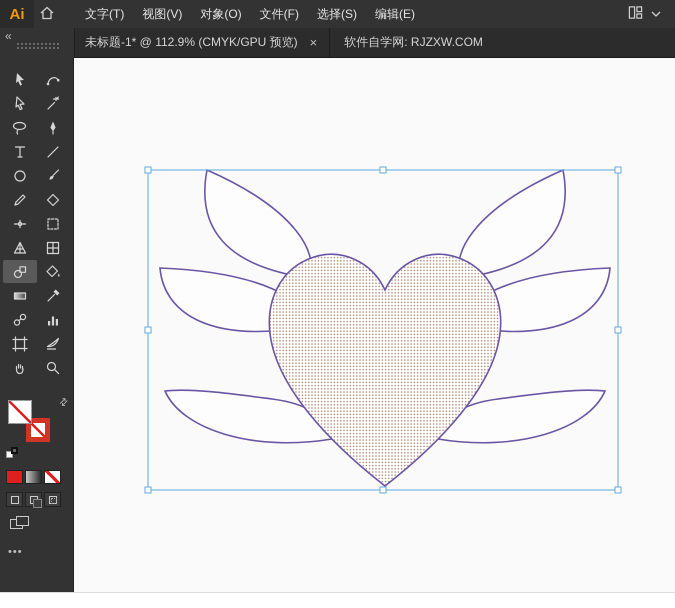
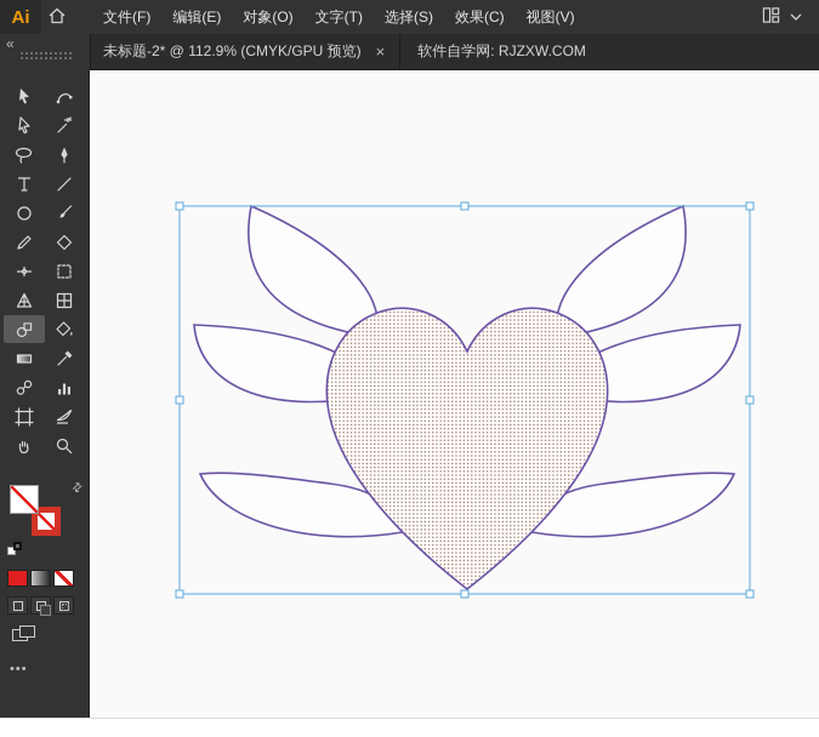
  Ai
- 文字(T)
+ 文件(F)
- 视图(V)
+ 编辑(E)
  对象(O)
- 文件(F)
+ 文字(T)
  选择(S)
+ 效果(C)
- 编辑(E)
+ 视图(V)
  «
- 未标题-1* @ 112.9% (CMYK/GPU 预览)
+ 未标题-2* @ 112.9% (CMYK/GPU 预览)
  ×
  软件自学网: RJZXW.COM
  •••
